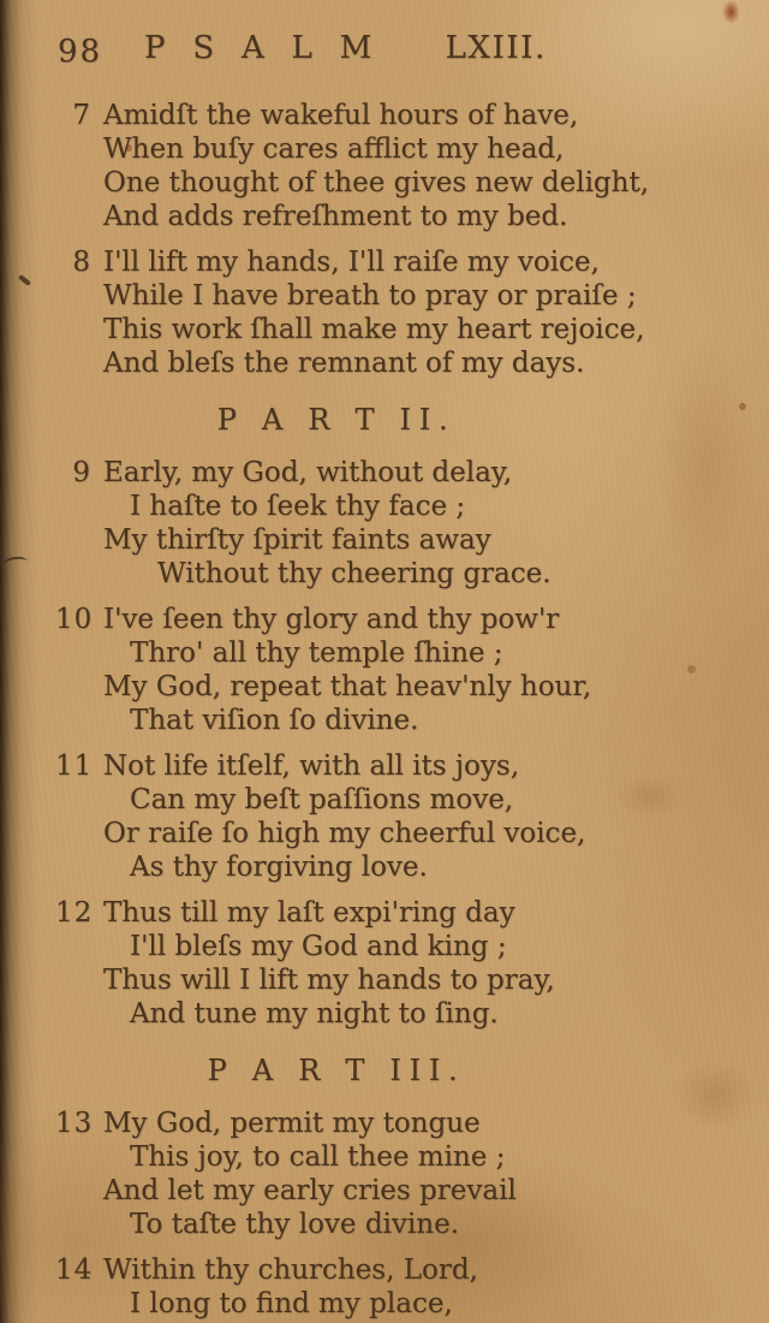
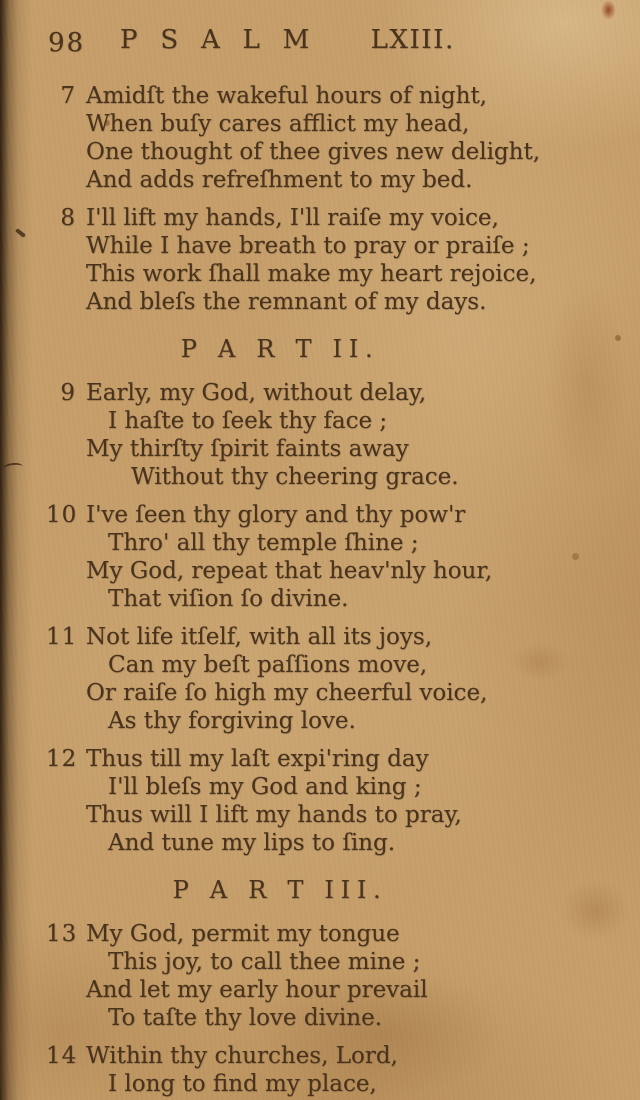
  98
  P S A L M
  LXIII.
  7
- Amidſt the wakeful hours of have,
+ Amidſt the wakeful hours of night,
  When buſy cares afflict my head,
  One thought of thee gives new delight,
  And adds refreſhment to my bed.
  8
  I'll lift my hands, I'll raiſe my voice,
  While I have breath to pray or praiſe ;
  This work ſhall make my heart rejoice,
  And bleſs the remnant of my days.
  P A R T II.
  9
  Early, my God, without delay,
  I haſte to ſeek thy face ;
  My thirſty ſpirit faints away
  Without thy cheering grace.
  10
  I've ſeen thy glory and thy pow'r
  Thro' all thy temple ſhine ;
  My God, repeat that heav'nly hour,
  That viſion ſo divine.
  11
  Not life itſelf, with all its joys,
  Can my beſt paſſions move,
  Or raiſe ſo high my cheerful voice,
  As thy forgiving love.
  12
  Thus till my laſt expi'ring day
  I'll bleſs my God and king ;
  Thus will I lift my hands to pray,
- And tune my night to ſing.
+ And tune my lips to ſing.
  P A R T III.
  13
  My God, permit my tongue
  This joy, to call thee mine ;
- And let my early cries prevail
+ And let my early hour prevail
  To taſte thy love divine.
  14
  Within thy churches, Lord,
  I long to find my place,
